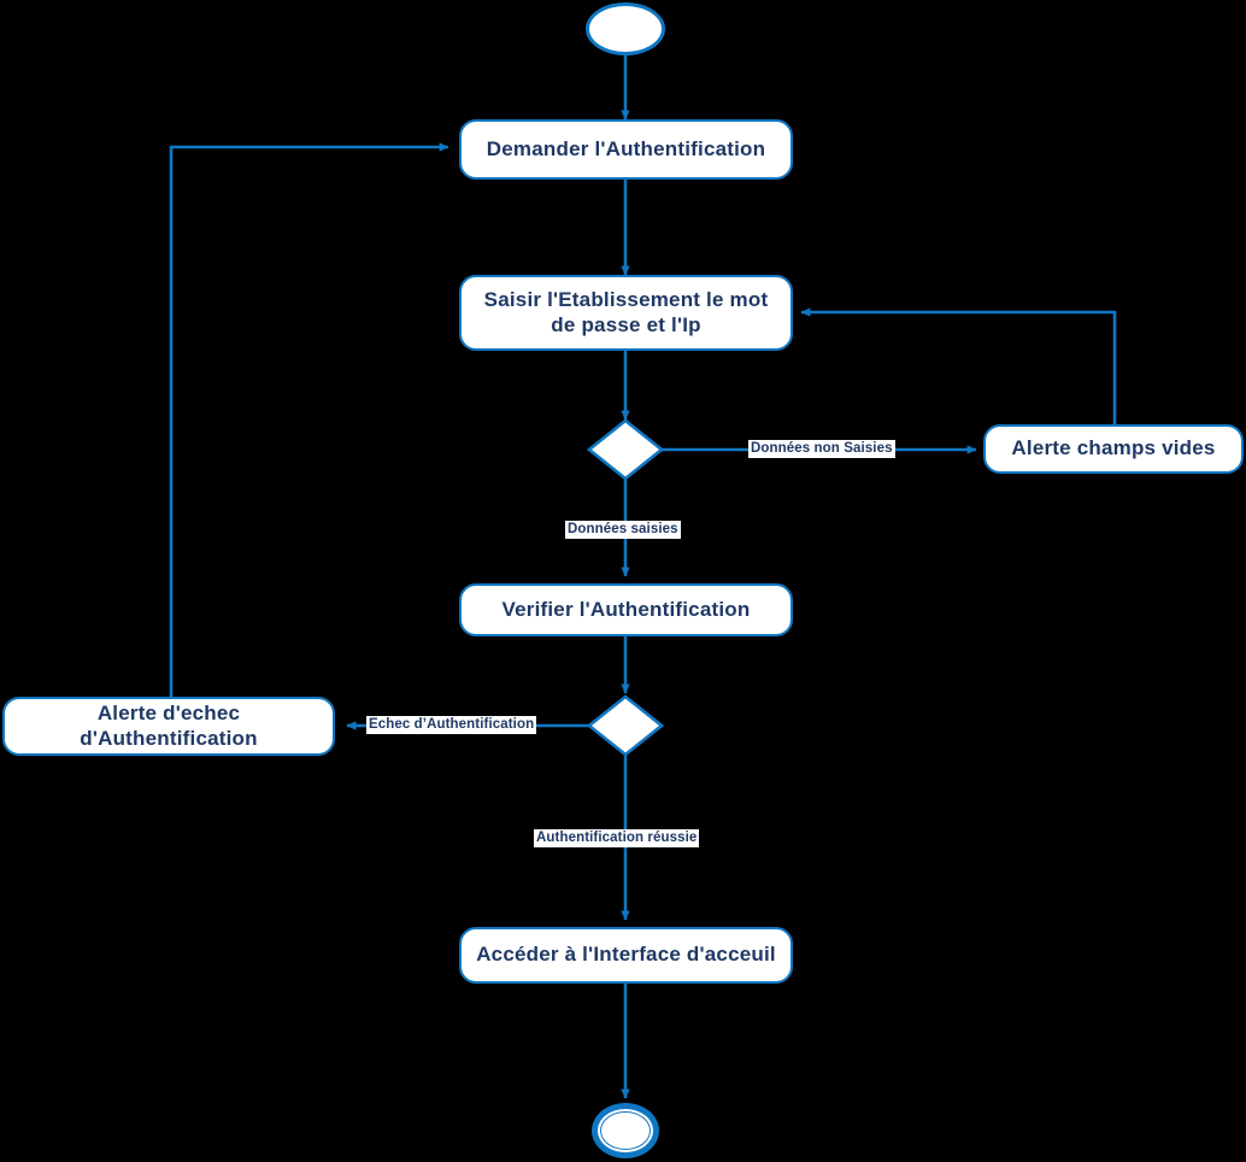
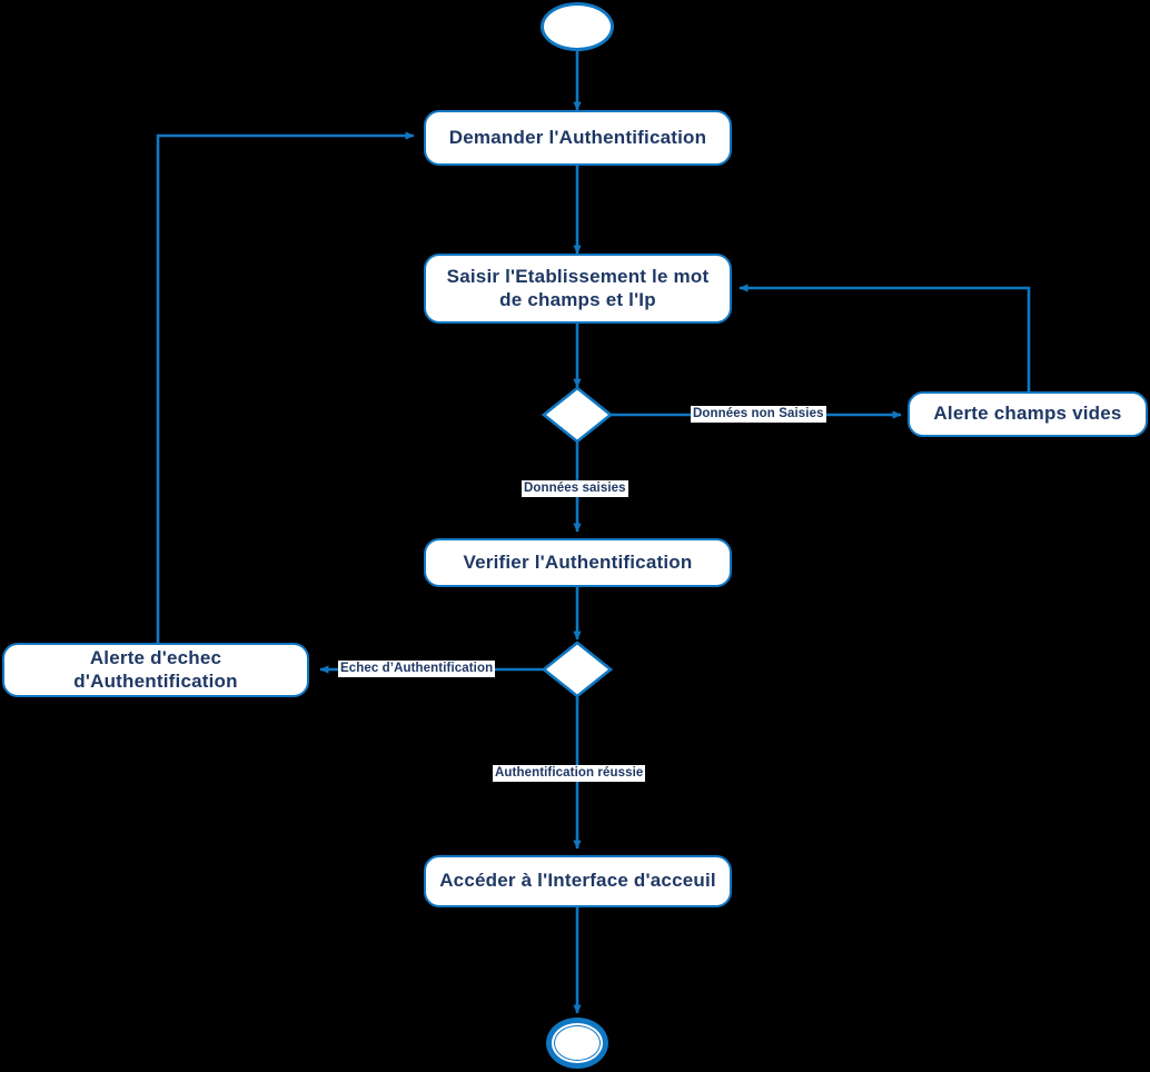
  Demander l'Authentification
- Saisir l'Etablissement le mot de passe et l'Ip
+ Saisir l'Etablissement le mot de champs et l'Ip
  Alerte champs vides
  Verifier l'Authentification
  Alerte d'echec d'Authentification
  Accéder à l'Interface d'acceuil
  Données non Saisies
  Données saisies
  Echec d’Authentification
  Authentification réussie
